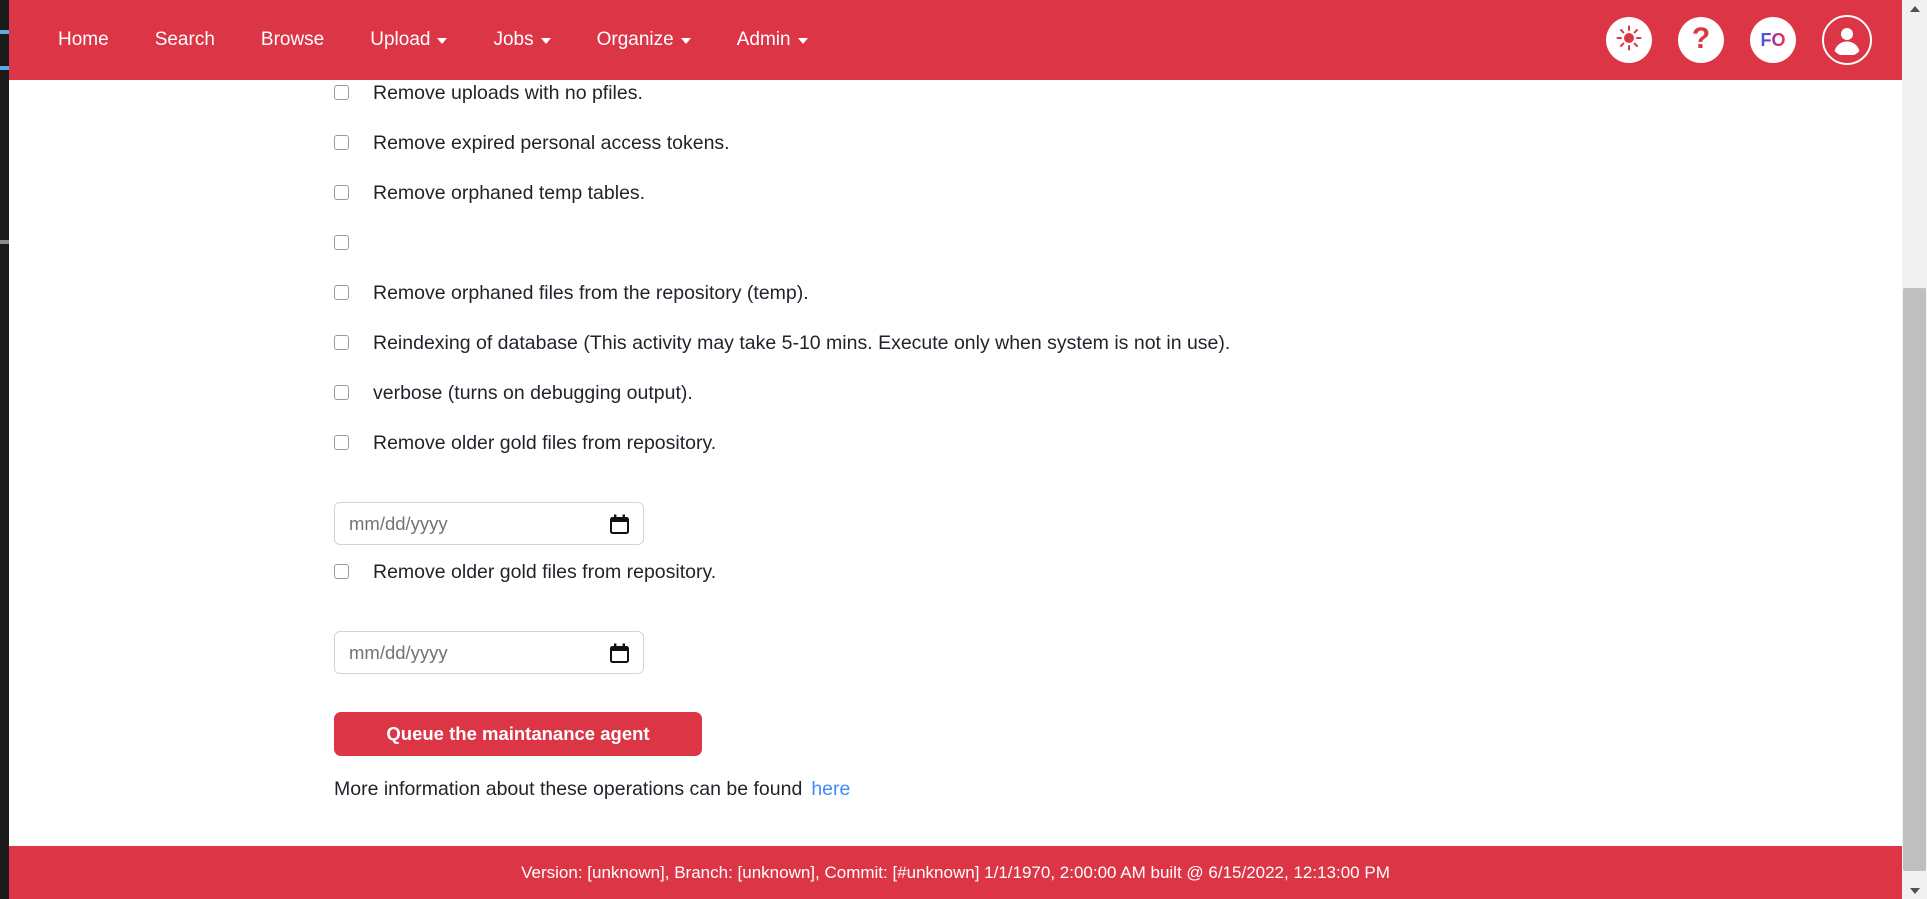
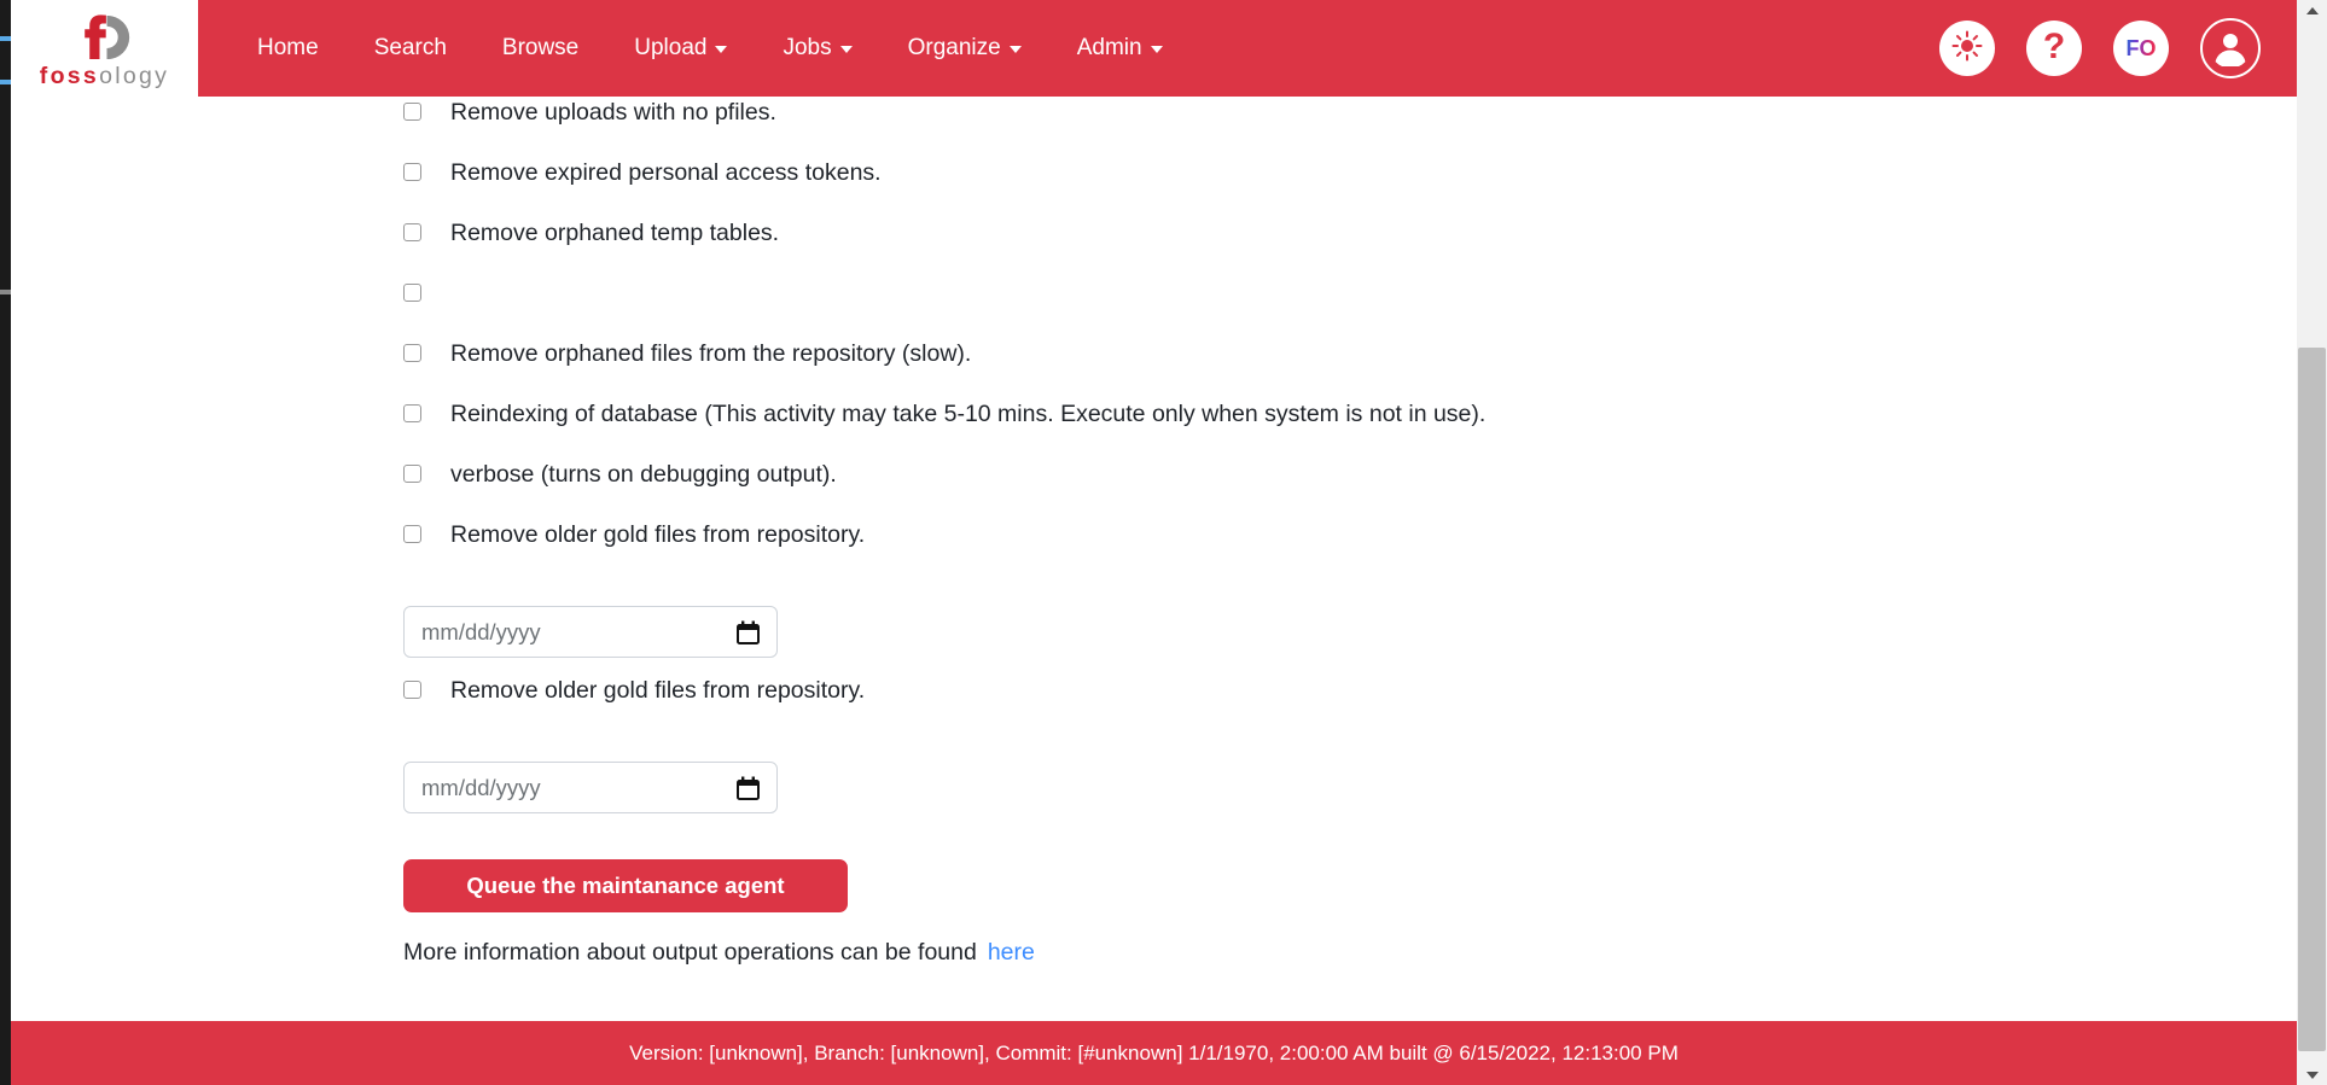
+ fossology
  Home
  Search
  Browse
  Upload
  Jobs
  Organize
  Admin
  ?
  FO
  Remove uploads with no pfiles.
  Remove expired personal access tokens.
  Remove orphaned temp tables.
- Remove orphaned files from the repository (temp).
+ Remove orphaned files from the repository (slow).
  Reindexing of database (This activity may take 5-10 mins. Execute only when system is not in use).
  verbose (turns on debugging output).
  Remove older gold files from repository.
  mm/dd/yyyy
  Remove older gold files from repository.
  mm/dd/yyyy
  Queue the maintanance agent
- More information about these operations can be found here
+ More information about output operations can be found here
  Version: [unknown], Branch: [unknown], Commit: [#unknown] 1/1/1970, 2:00:00 AM built @ 6/15/2022, 12:13:00 PM
